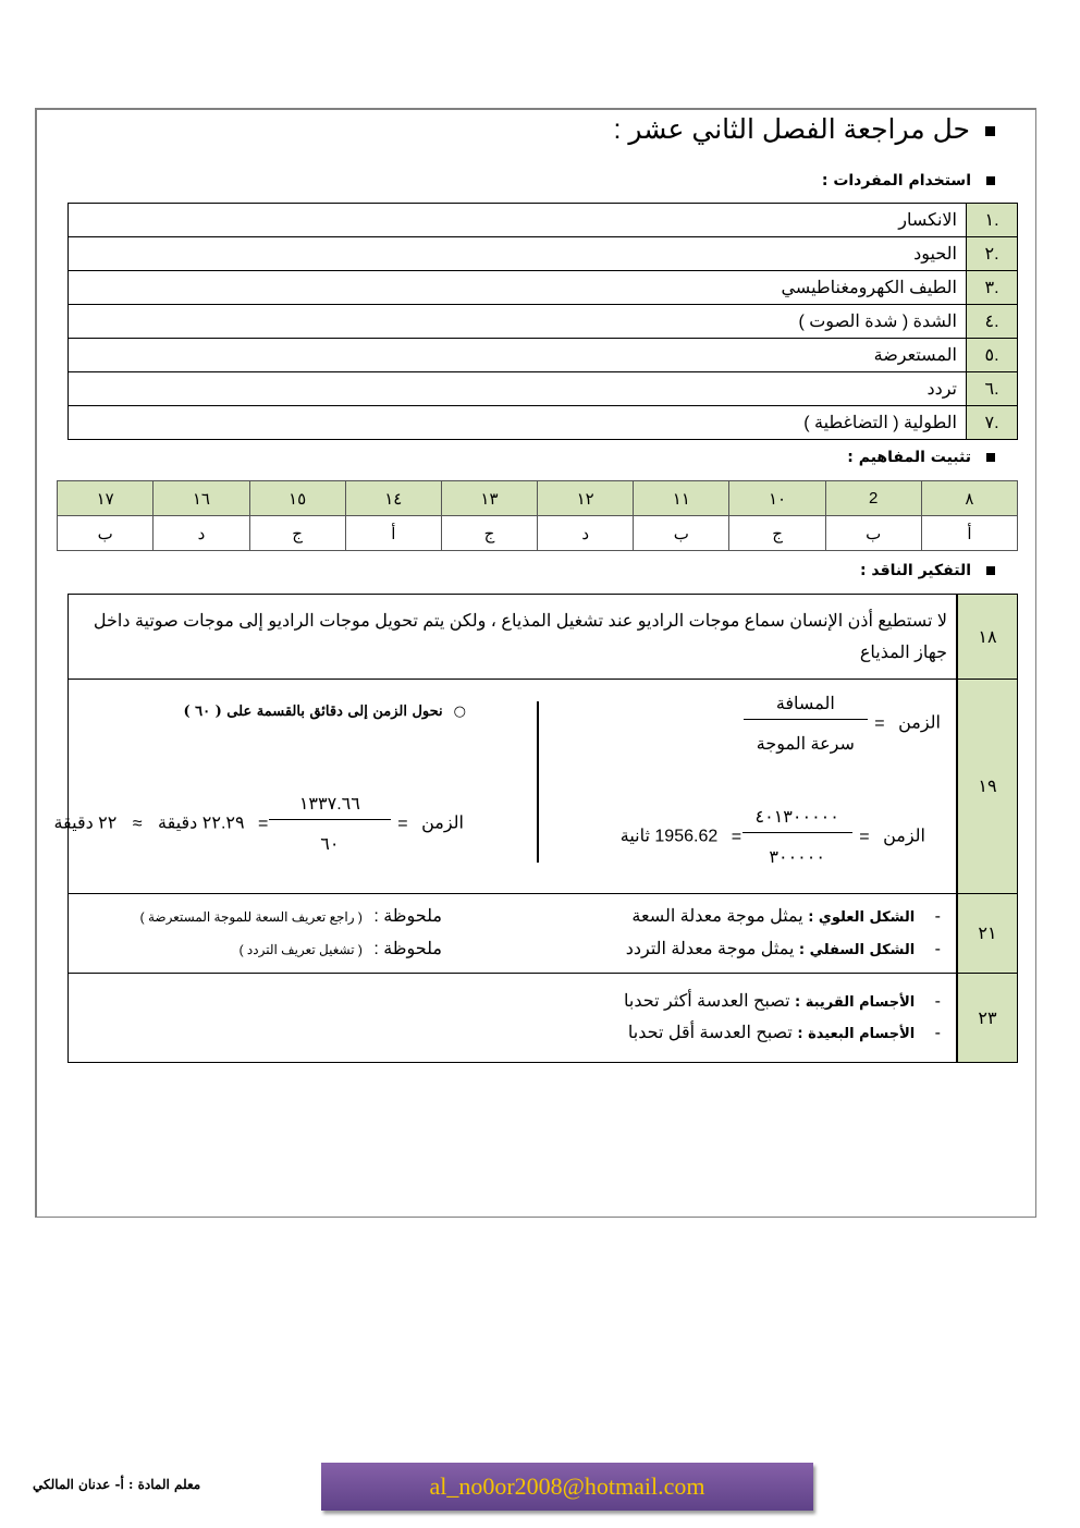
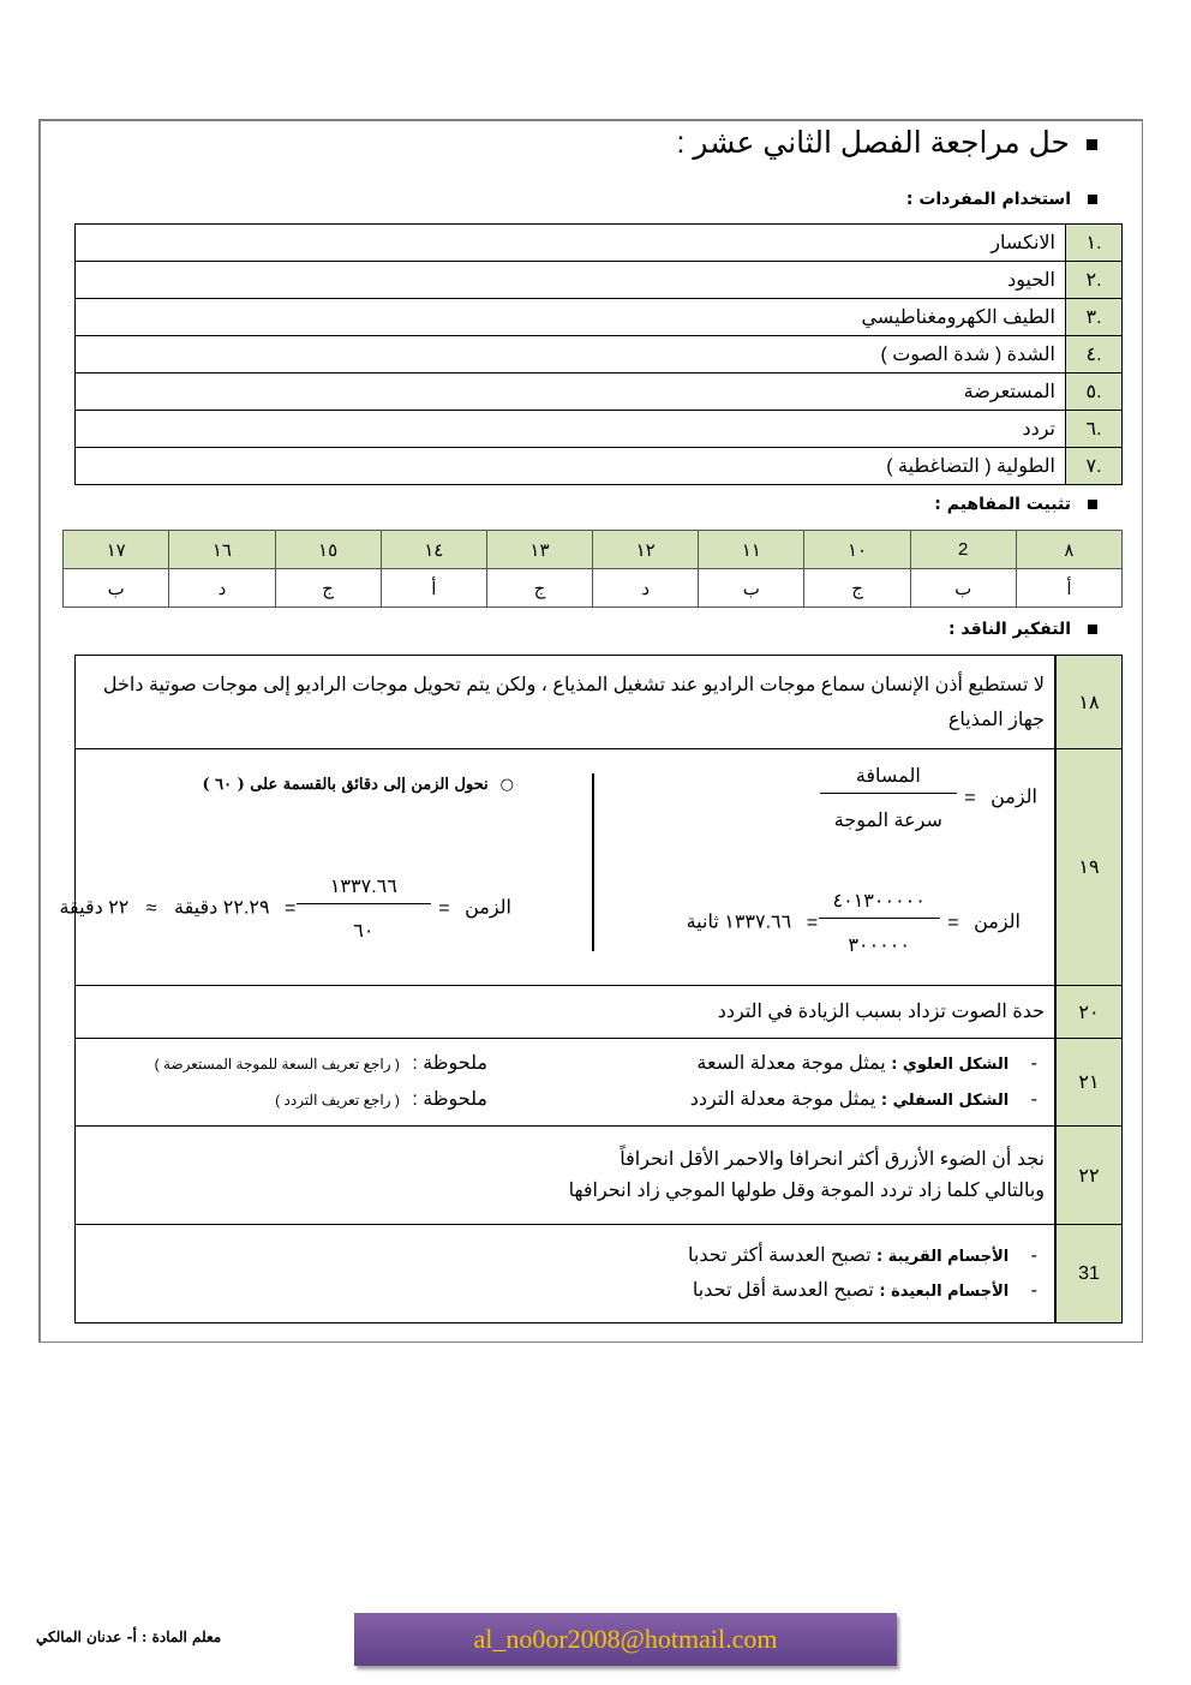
  حل مراجعة الفصل الثاني عشر :
  استخدام المفردات :
  .١	الانكسار
  .٢	الحيود
  .٣	الطيف الكهرومغناطيسي
  .٤	الشدة ( شدة الصوت )
  .٥	المستعرضة
  .٦	تردد
  .٧	الطولية ( التضاغطية )
  تثبيت المفاهيم :
  ٨	2	١٠	١١	١٢	١٣	١٤	١٥	١٦	١٧
  أ	ب	ج	ب	د	ج	أ	ج	د	ب
  التفكير الناقد :
  ١٨	لا تستطيع أذن الإنسان سماع موجات الراديو عند تشغيل المذياع ، ولكن يتم تحويل موجات الراديو إلى موجات صوتية داخل جهاز المذياع
- ١٩	الزمن = المسافةسرعة الموجة الزمن = ٤٠١٣٠٠٠٠٠٣٠٠٠٠٠ = 1956.62 ثانية ○نحول الزمن إلى دقائق بالقسمة على ( ٦٠ ) الزمن = ١٣٣٧.٦٦٦٠ = ٢٢.٢٩ دقيقة ≈ ٢٢ دقيقة
+ ١٩	الزمن = المسافةسرعة الموجة الزمن = ٤٠١٣٠٠٠٠٠٣٠٠٠٠٠ = ١٣٣٧.٦٦ ثانية ○نحول الزمن إلى دقائق بالقسمة على ( ٦٠ ) الزمن = ١٣٣٧.٦٦٦٠ = ٢٢.٢٩ دقيقة ≈ ٢٢ دقيقة
+ ٢٠	حدة الصوت تزداد بسبب الزيادة في التردد
- ٢١	- الشكل العلوي : يمثل موجة معدلة السعة - الشكل السفلي : يمثل موجة معدلة التردد ملحوظة : ( راجع تعريف السعة للموجة المستعرضة ) ملحوظة : ( تشغيل تعريف التردد )
+ ٢١	- الشكل العلوي : يمثل موجة معدلة السعة - الشكل السفلي : يمثل موجة معدلة التردد ملحوظة : ( راجع تعريف السعة للموجة المستعرضة ) ملحوظة : ( راجع تعريف التردد )
+ ٢٢	نجد أن الضوء الأزرق أكثر انحرافا والاحمر الأقل انحرافاً وبالتالي كلما زاد تردد الموجة وقل طولها الموجي زاد انحرافها
- ٢٣	- الأجسام القريبة : تصبح العدسة أكثر تحدبا - الأجسام البعيدة : تصبح العدسة أقل تحدبا
+ 31	- الأجسام القريبة : تصبح العدسة أكثر تحدبا - الأجسام البعيدة : تصبح العدسة أقل تحدبا
  معلم المادة : أ- عدنان المالكي
  al_no0or2008@hotmail.com
